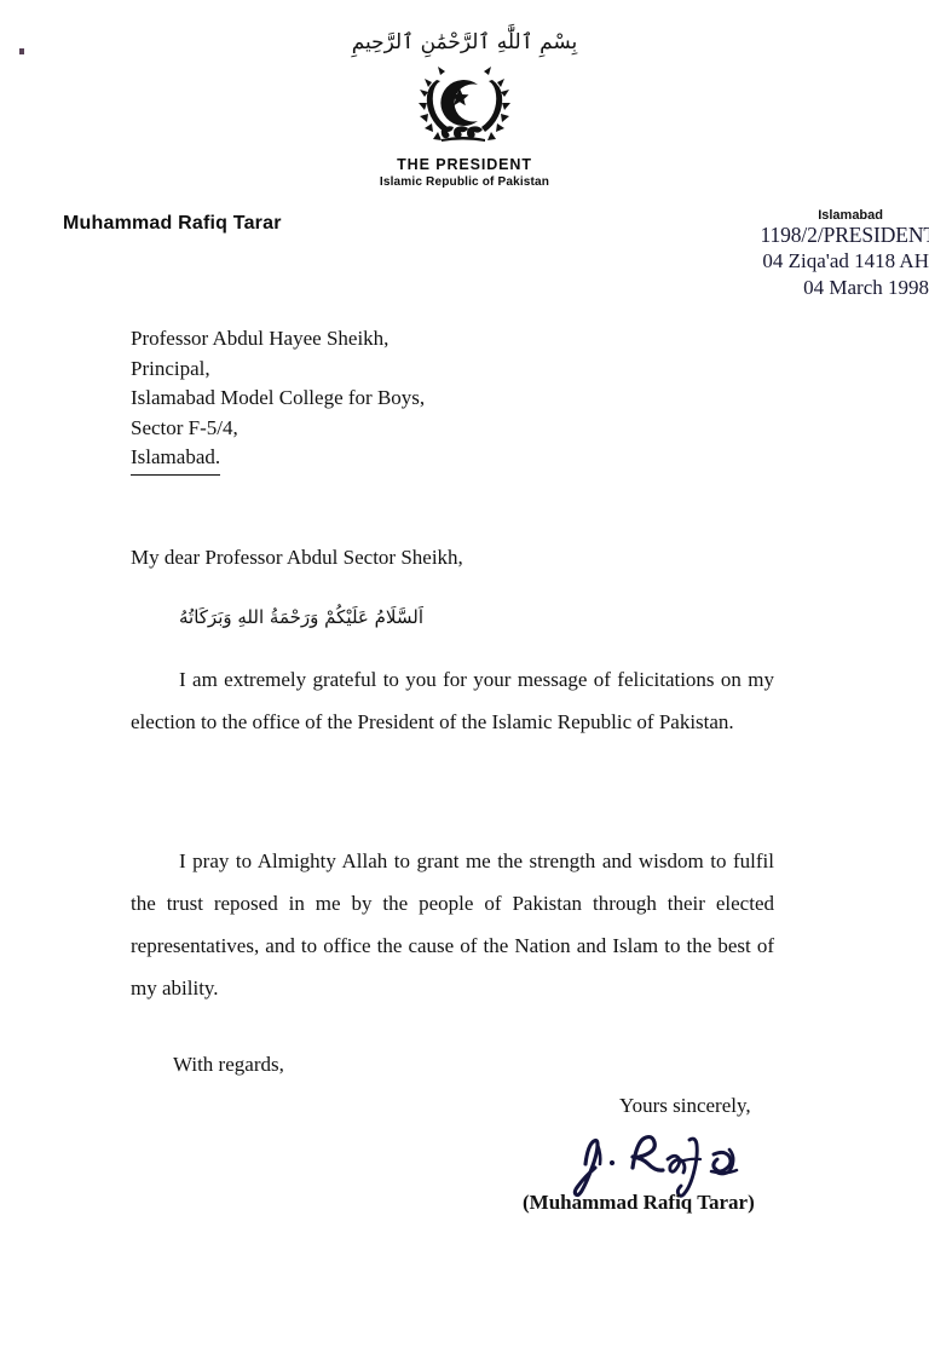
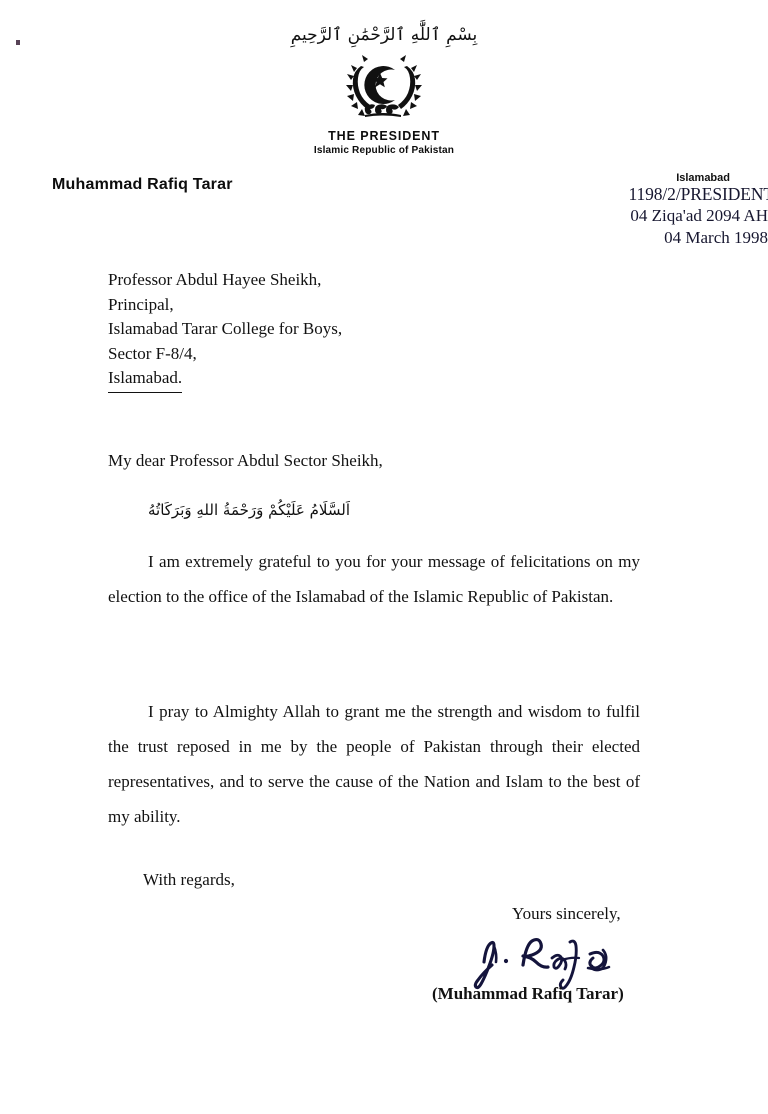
  بِسْمِ ٱللَّٰهِ ٱلرَّحْمَٰنِ ٱلرَّحِيمِ
  THE PRESIDENT
  Islamic Republic of Pakistan
  Muhammad Rafiq Tarar
  Islamabad
  1198/2/PRESIDEN
- 04 Ziqa'ad 1418 AH
+ 04 Ziqa'ad 2094 AH
  04 March 1998
  Professor Abdul Hayee Sheikh,
  Principal,
- Islamabad Model College for Boys,
+ Islamabad Tarar College for Boys,
- Sector F-5/4,
+ Sector F-8/4,
  Islamabad.
  My dear Professor Abdul Sector Sheikh,
  اَلسَّلَامُ عَلَيْكُمْ وَرَحْمَةُ اللهِ وَبَرَكَاتُهُ
- I am extremely grateful to you for your message of felicitations on my election to the office of the President of the Islamic Republic of Pakistan.
+ I am extremely grateful to you for your message of felicitations on my election to the office of the Islamabad of the Islamic Republic of Pakistan.
- I pray to Almighty Allah to grant me the strength and wisdom to fulfil the trust reposed in me by the people of Pakistan through their elected representatives, and to office the cause of the Nation and Islam to the best of my ability.
+ I pray to Almighty Allah to grant me the strength and wisdom to fulfil the trust reposed in me by the people of Pakistan through their elected representatives, and to serve the cause of the Nation and Islam to the best of my ability.
  With regards,
  Yours sincerely,
  (Muhammad Rafiq Tarar)
